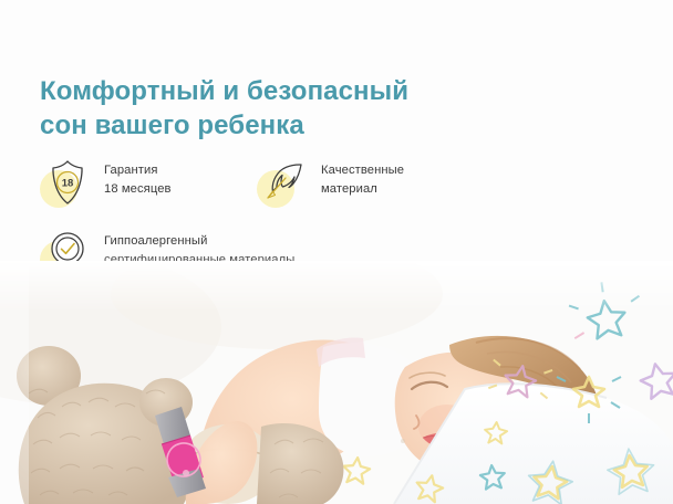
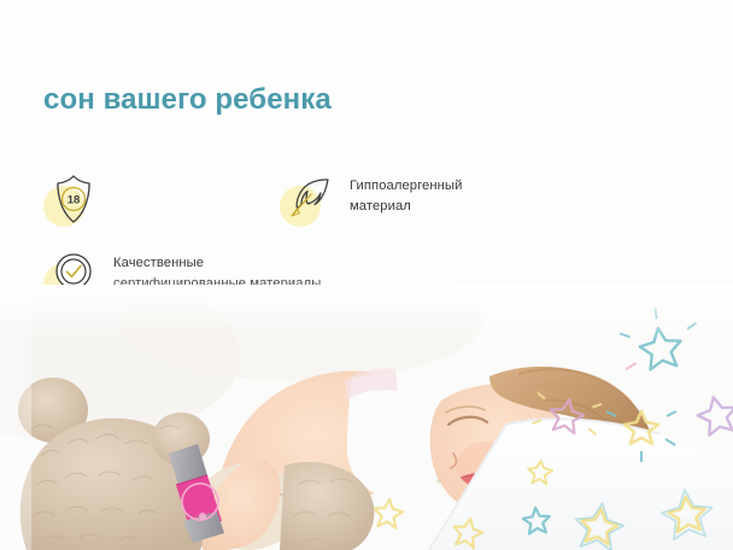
- Комфортный и безопасный
  сон вашего ребенка
  18
- Гарантия
- 18 месяцев
- Качественные
+ Гиппоалергенный
  материал
- Гиппоалергенный
+ Качественные
  сертифицированные материалы
